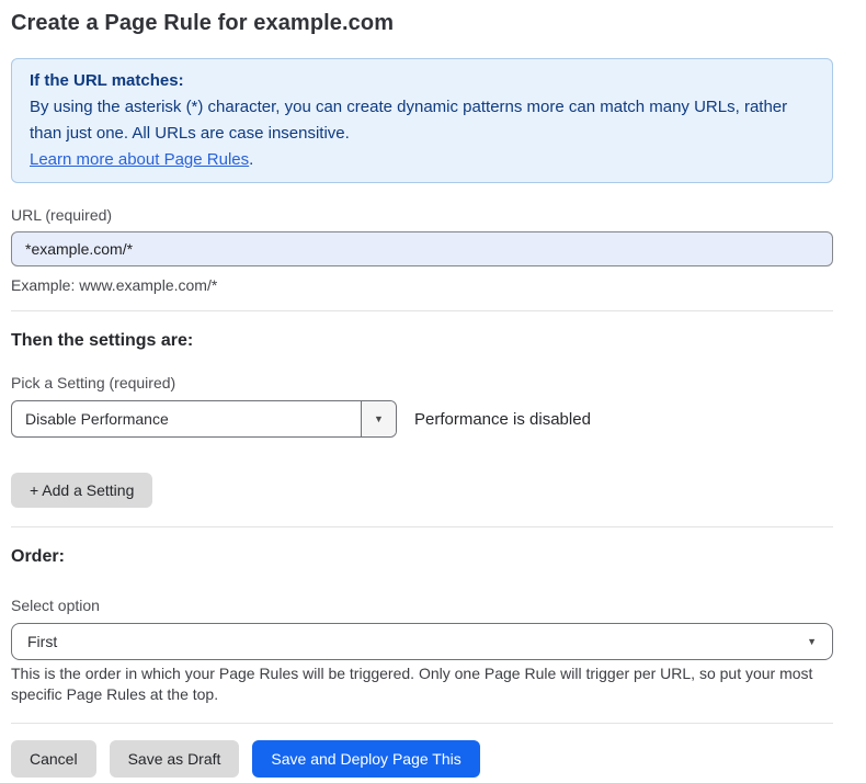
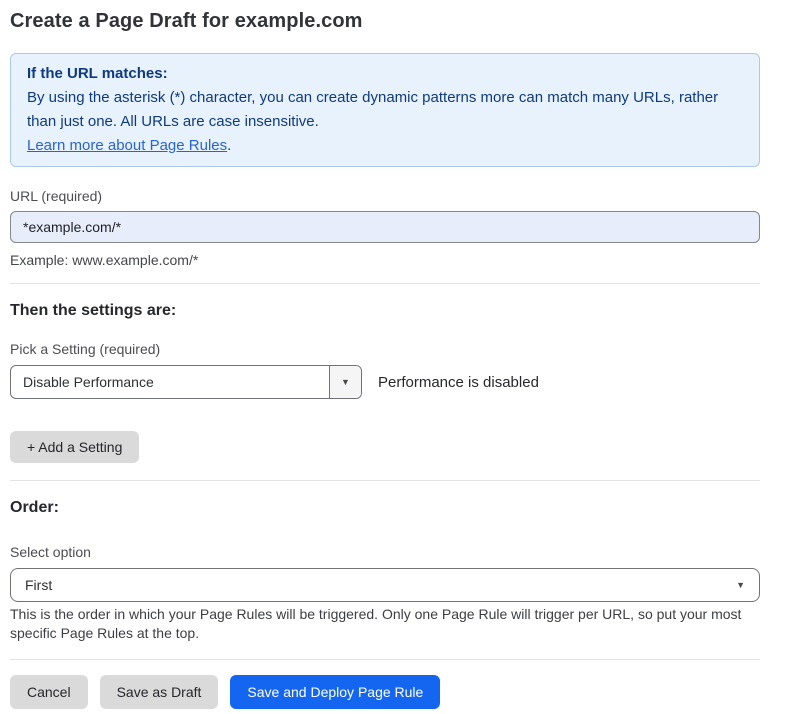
- Create a Page Rule for example.com
+ Create a Page Draft for example.com
  If the URL matches:
  By using the asterisk (*) character, you can create dynamic patterns more can match many URLs, rather than just one. All URLs are case insensitive.
  Learn more about Page Rules.
  URL (required)
  *example.com/*
  Example: www.example.com/*
  Then the settings are:
  Pick a Setting (required)
  Disable Performance
  ▼
  Performance is disabled
  + Add a Setting
  Order:
  Select option
  First
  ▼
  This is the order in which your Page Rules will be triggered. Only one Page Rule will trigger per URL, so put your most specific Page Rules at the top.
  Cancel
  Save as Draft
- Save and Deploy Page This
+ Save and Deploy Page Rule
